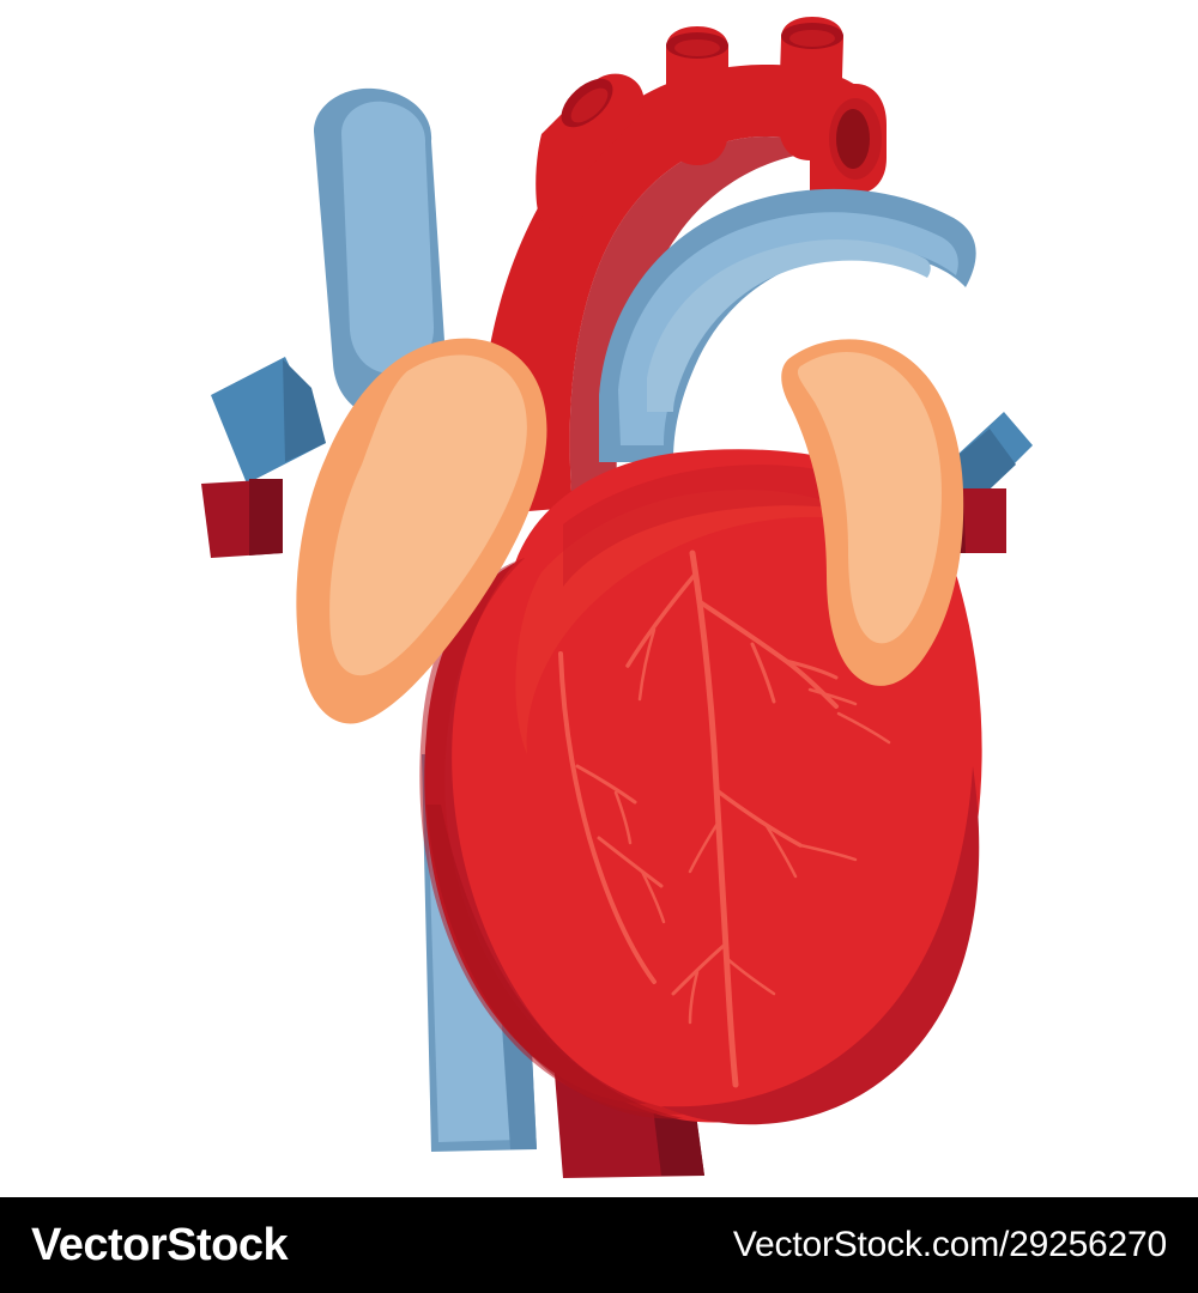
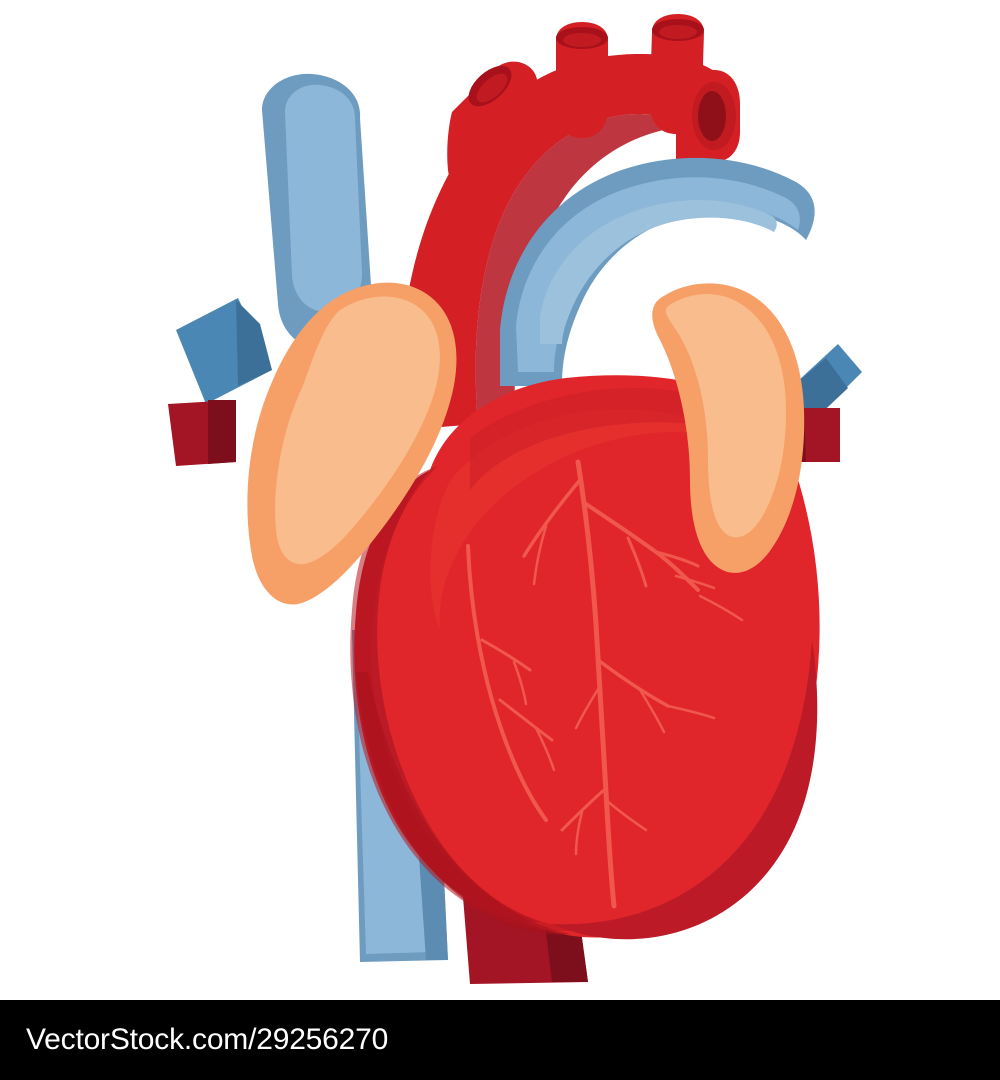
- VectorStock
  VectorStock.com/29256270
